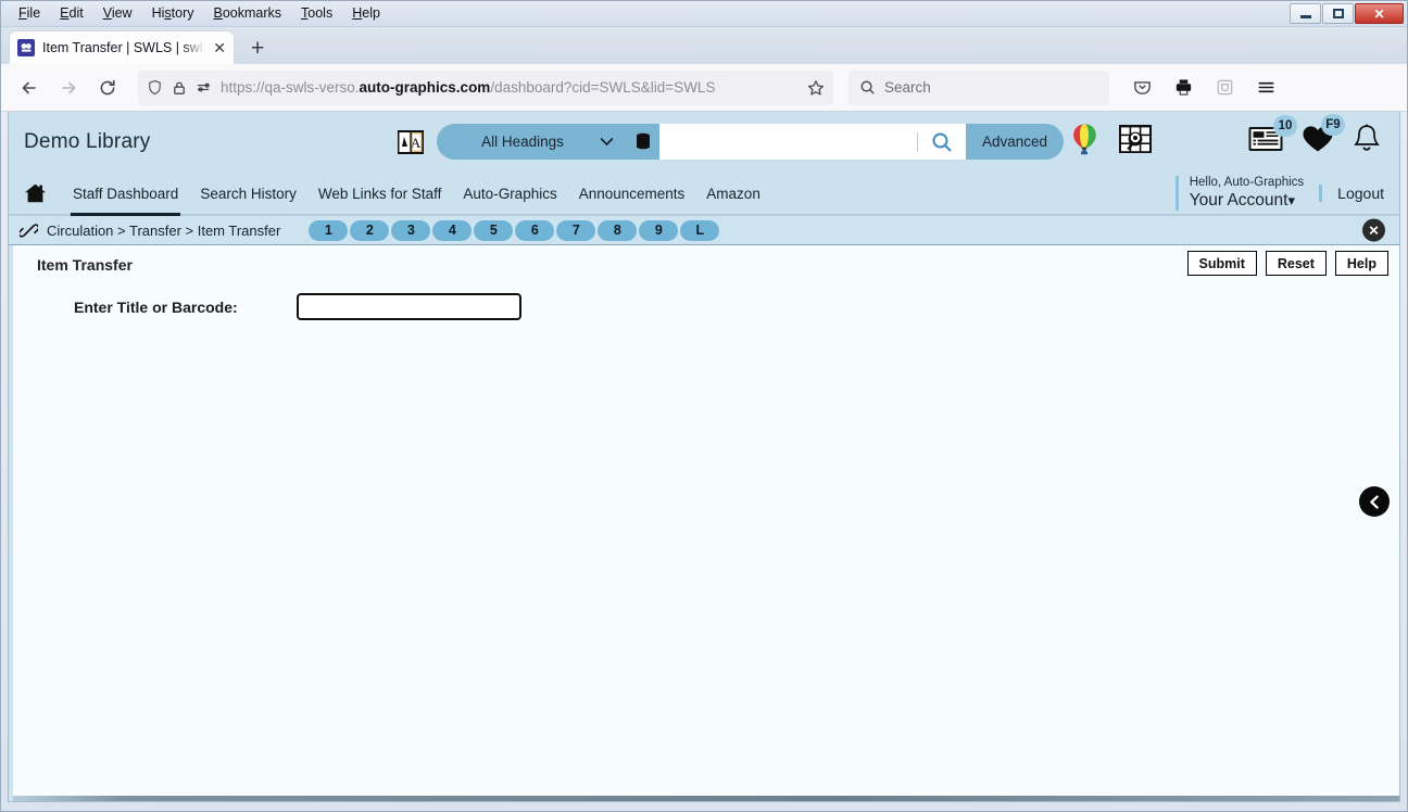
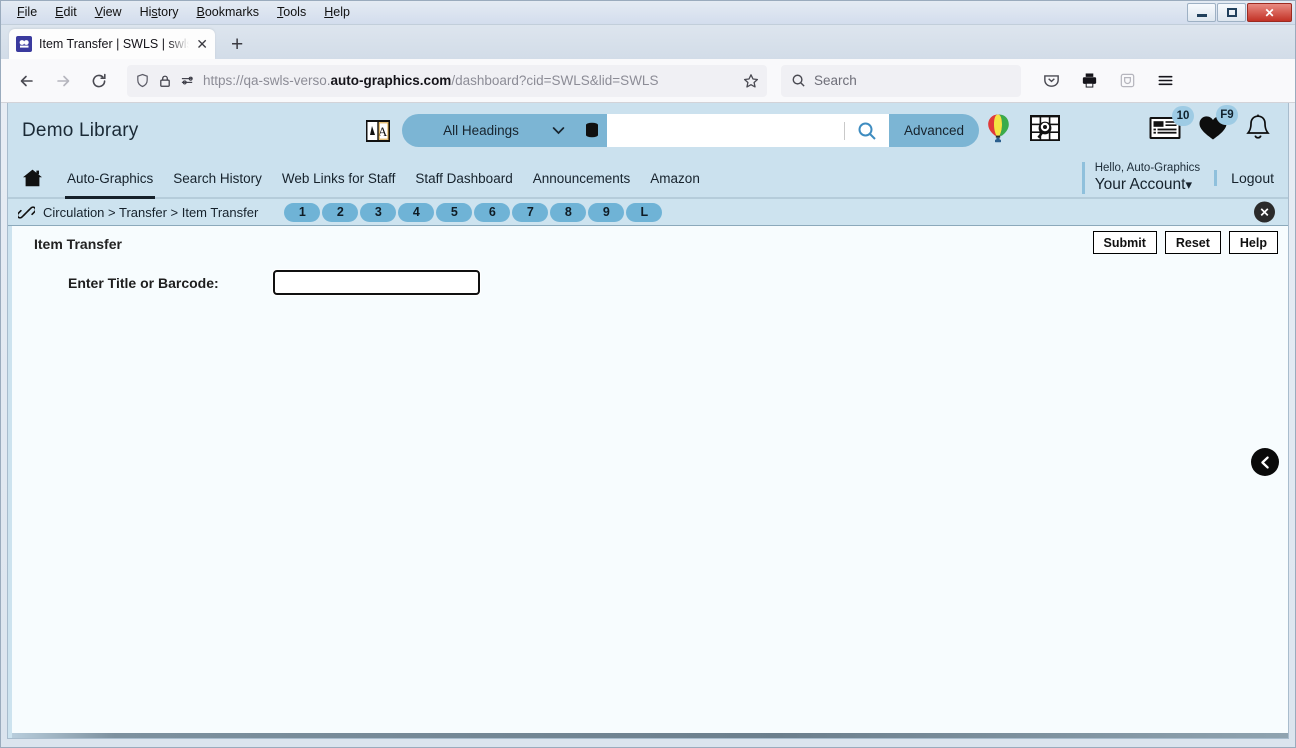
  File
  Edit
  View
  History
  Bookmarks
  Tools
  Help
  ✕
  Item Transfer | SWLS | swl
  ✕
  +
  https://qa-swls-verso.auto-graphics.com/dashboard?cid=SWLS&lid=SWLS
  Search
  Demo Library
  A
  All Headings
  Advanced
  10
  F9
- Staff Dashboard
+ Auto-Graphics
  Search History
  Web Links for Staff
- Auto-Graphics
+ Staff Dashboard
  Announcements
  Amazon
  Hello, Auto-Graphics
  Your Account▾
  Logout
  Circulation > Transfer > Item Transfer
  1
  2
  3
  4
  5
  6
  7
  8
  9
  L
  ✕
  Item Transfer
  Submit
  Reset
  Help
  Enter Title or Barcode:
